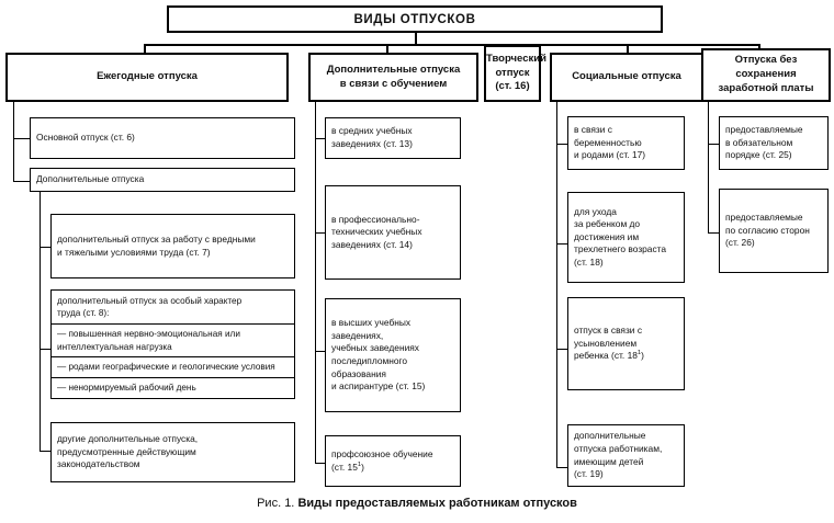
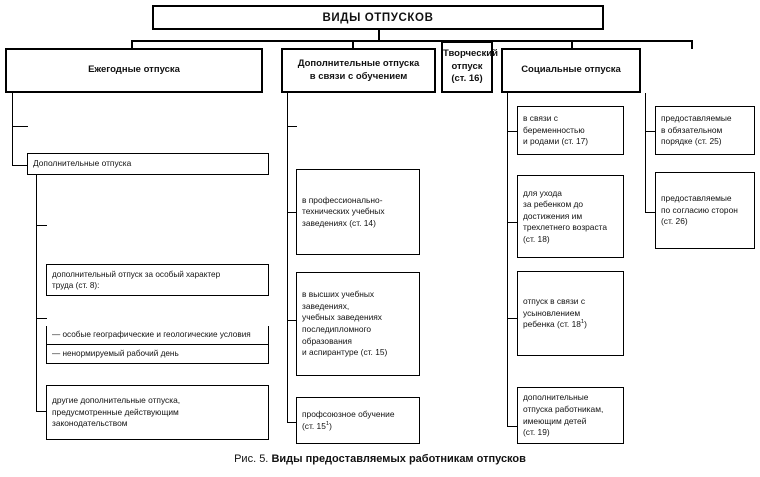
  ВИДЫ ОТПУСКОВ
  Ежегодные отпуска
  Дополнительные отпуска
  в связи с обучением
  Творческий
  отпуск
  (ст. 16)
  Социальные отпуска
- Отпуска без сохранения
- заработной платы
- Основной отпуск (ст. 6)
  Дополнительные отпуска
- дополнительный отпуск за работу с вредными
- и тяжелыми условиями труда (ст. 7)
  дополнительный отпуск за особый характер
  труда (ст. 8):
- — повышенная нервно-эмоциональная или
- интеллектуальная нагрузка
- — родами географические и геологические условия
+ — особые географические и геологические условия
  — ненормируемый рабочий день
  другие дополнительные отпуска,
  предусмотренные действующим
  законодательством
- в средних учебных
- заведениях (ст. 13)
  в профессионально-
  технических учебных
  заведениях (ст. 14)
  в высших учебных
  заведениях,
  учебных заведениях
  последипломного
  образования
  и аспирантуре (ст. 15)
  профсоюзное обучение
  (ст. 15 )
  в связи с
  беременностью
  и родами (ст. 17)
  для ухода
  за ребенком до
  достижения им
  трехлетнего возраста
  (ст. 18)
  отпуск в связи с
  усыновлением
  ребенка (ст. 18 )
  дополнительные
  отпуска работникам,
  имеющим детей
  (ст. 19)
  предоставляемые
  в обязательном
  порядке (ст. 25)
  предоставляемые
  по согласию сторон
  (ст. 26)
- Рис. 1. Виды предоставляемых работникам отпусков
+ Рис. 5. Виды предоставляемых работникам отпусков
